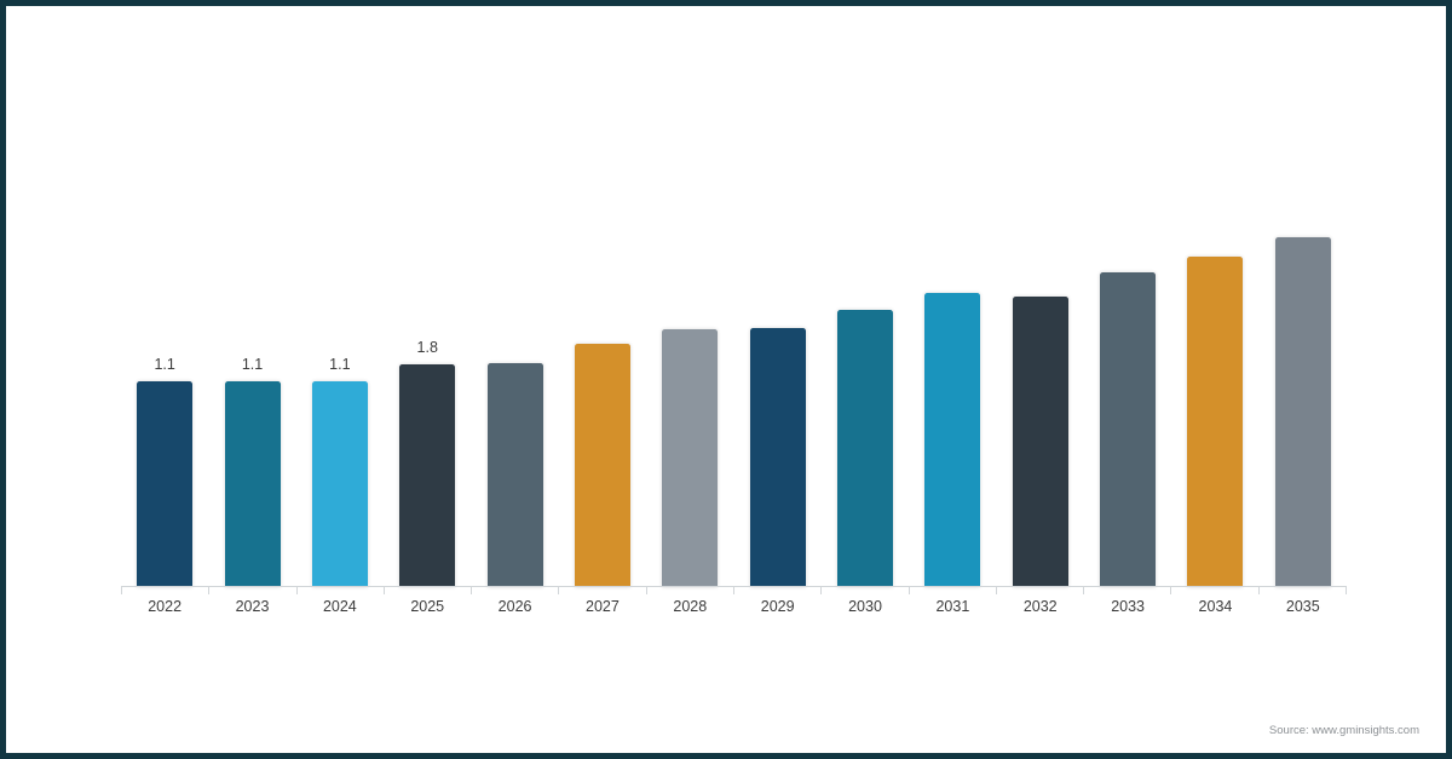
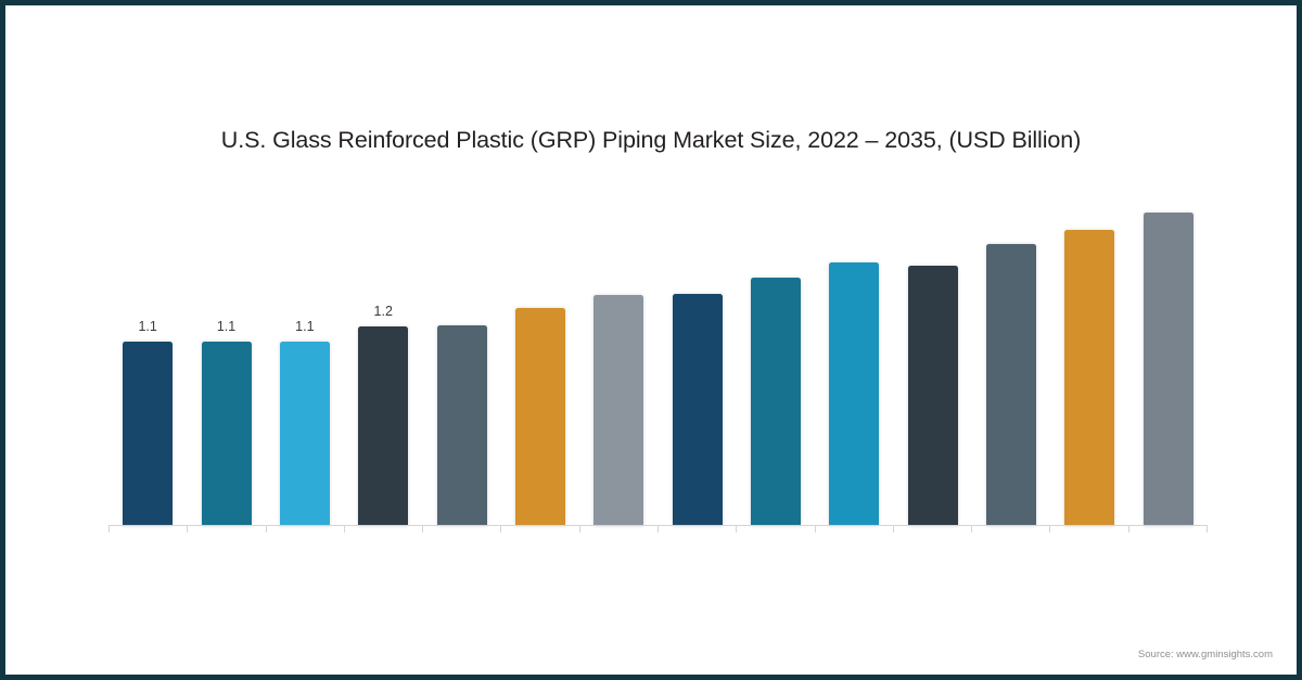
+ U.S. Glass Reinforced Plastic (GRP) Piping Market Size, 2022 – 2035, (USD Billion)
  1.1
  1.1
  1.1
- 1.8
+ 1.2
- 2022
- 2023
- 2024
- 2025
- 2026
- 2027
- 2028
- 2029
- 2030
- 2031
- 2032
- 2033
- 2034
- 2035
  Source: www.gminsights.com
